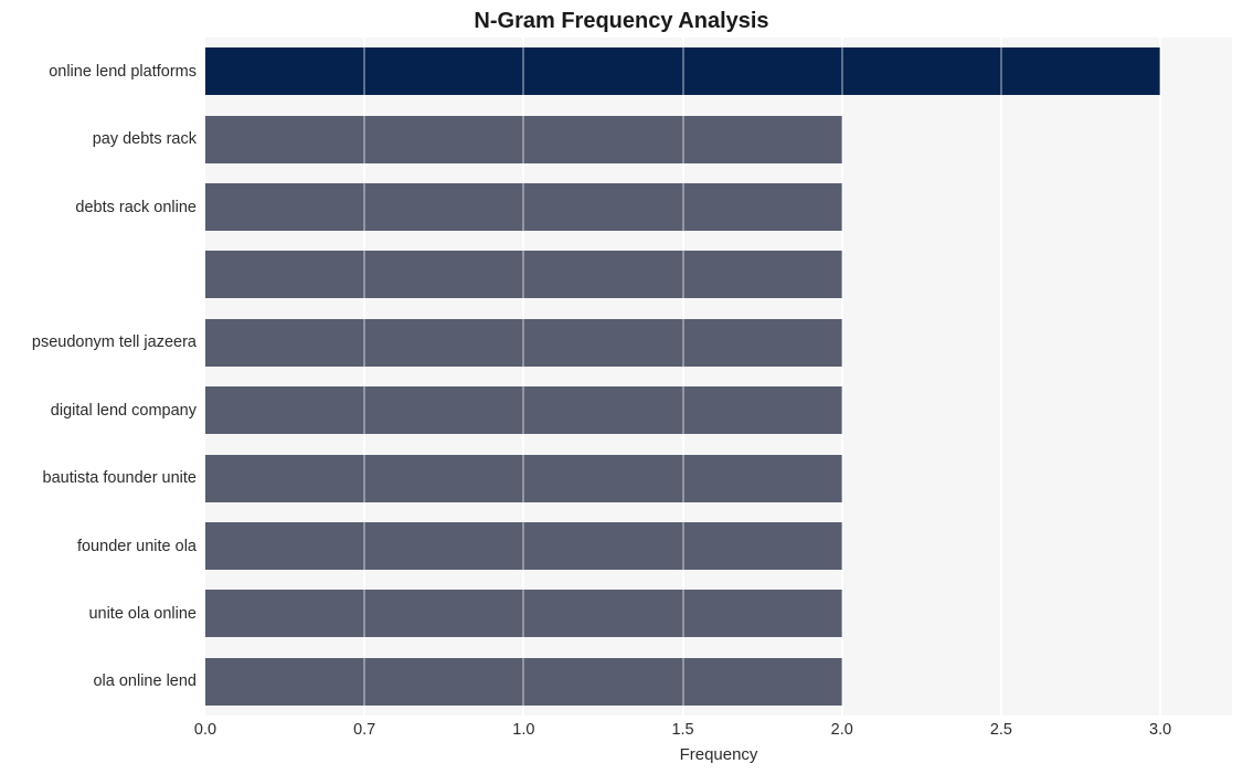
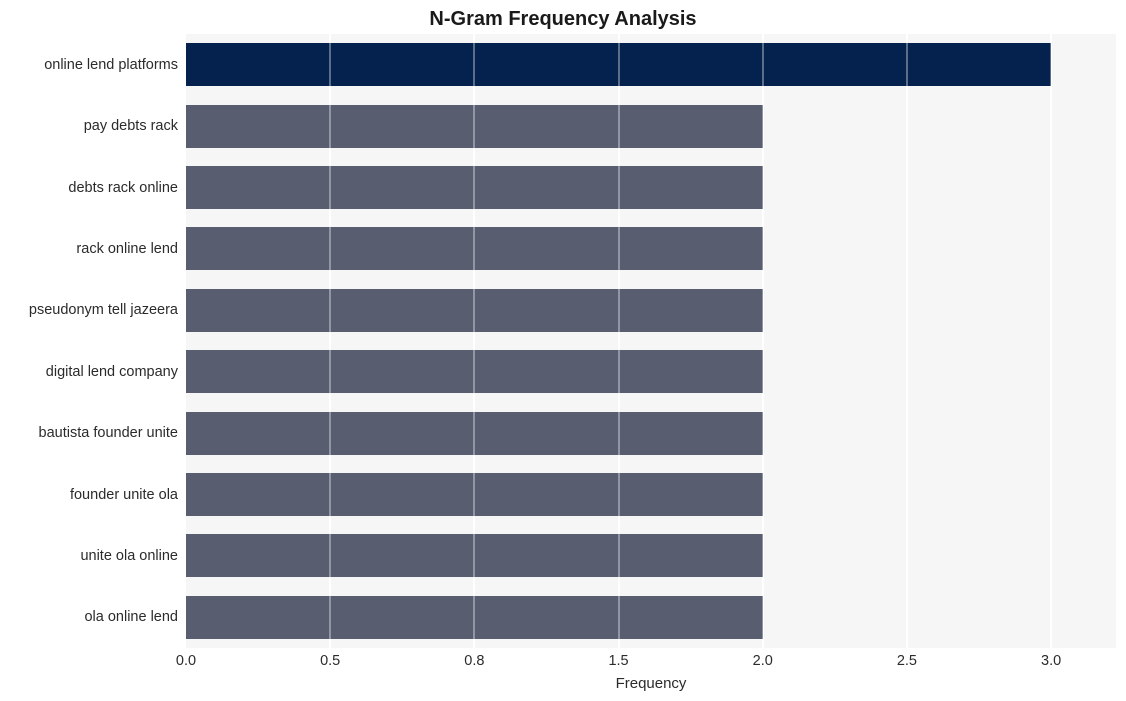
  N-Gram Frequency Analysis
  online lend platforms
  pay debts rack
  debts rack online
+ rack online lend
  pseudonym tell jazeera
  digital lend company
  bautista founder unite
  founder unite ola
  unite ola online
  ola online lend
  0.0
- 0.7
+ 0.5
- 1.0
+ 0.8
  1.5
  2.0
  2.5
  3.0
  Frequency
